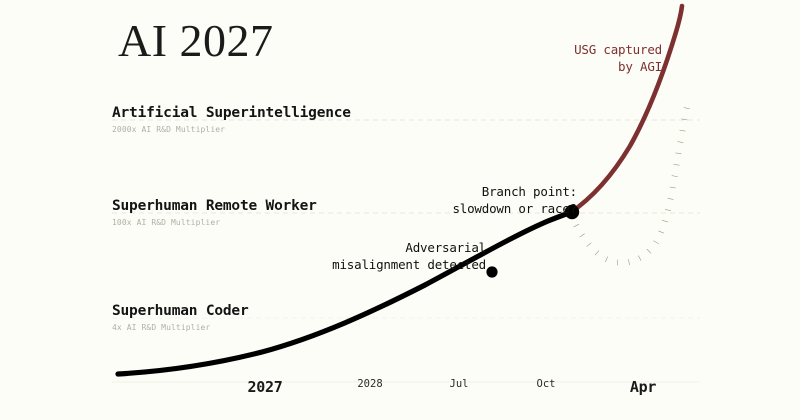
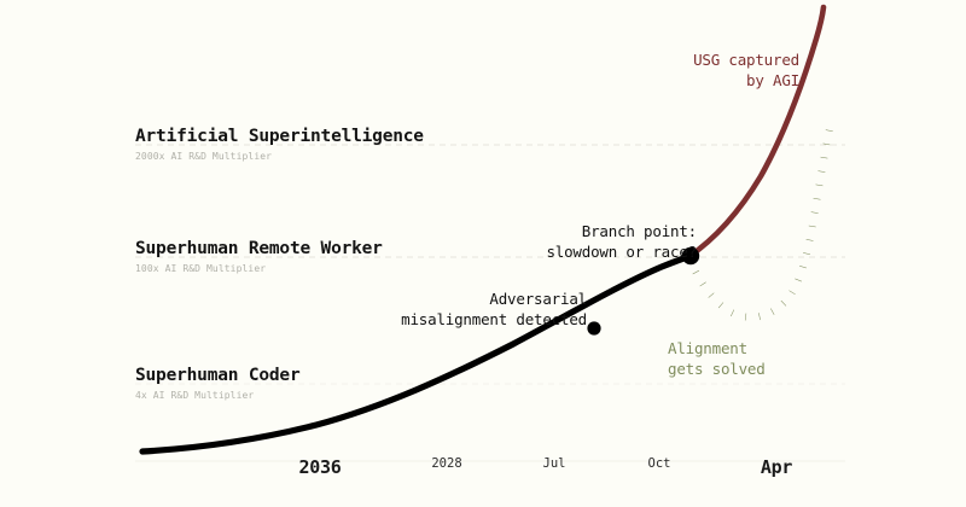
- AI 2027
  Artificial Superintelligence
  2000x AI R&D Multiplier
  Superhuman Remote Worker
  100x AI R&D Multiplier
  Superhuman Coder
  4x AI R&D Multiplier
  USG captured
  by AGI
  Branch point:
  slowdown or race?
  Adversarial
  misalignment detected
+ Alignment
+ gets solved
- 2027
+ 2036
  2028
  Jul
  Oct
  Apr
